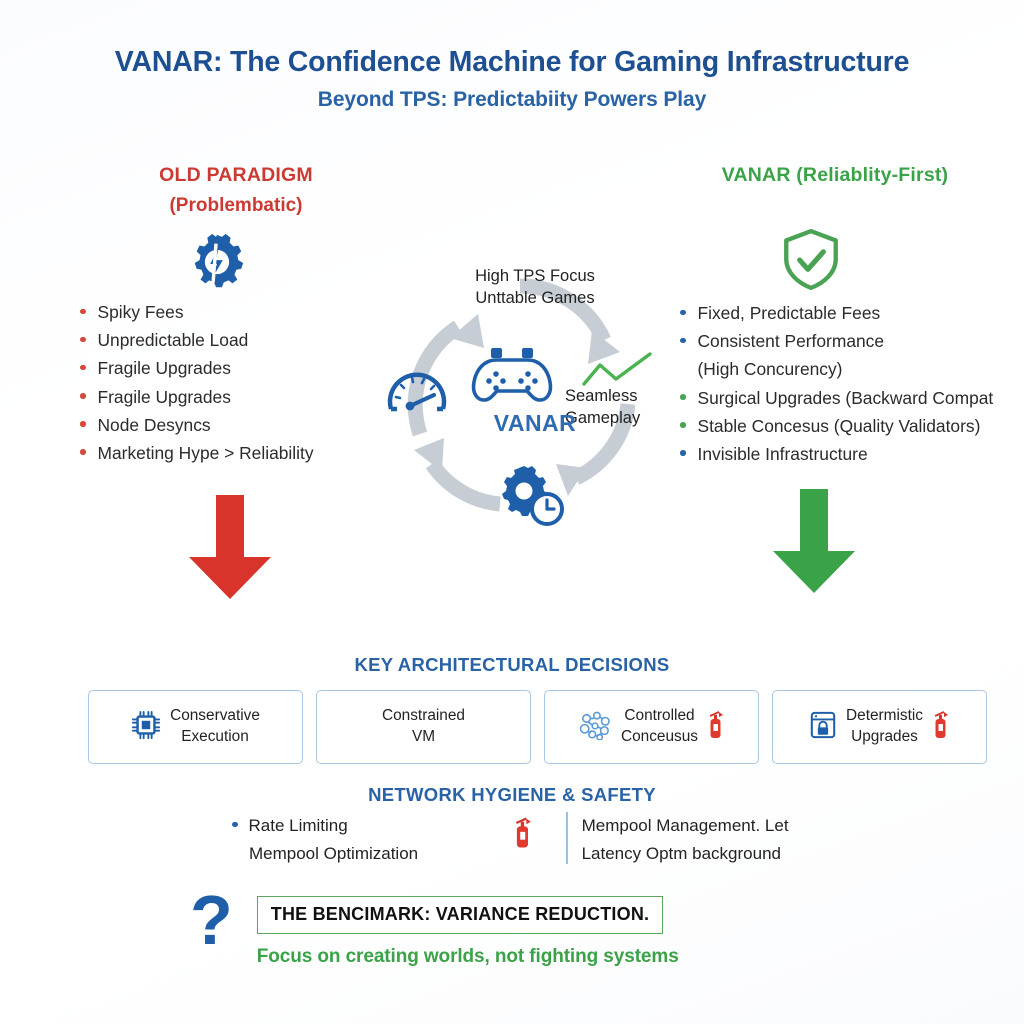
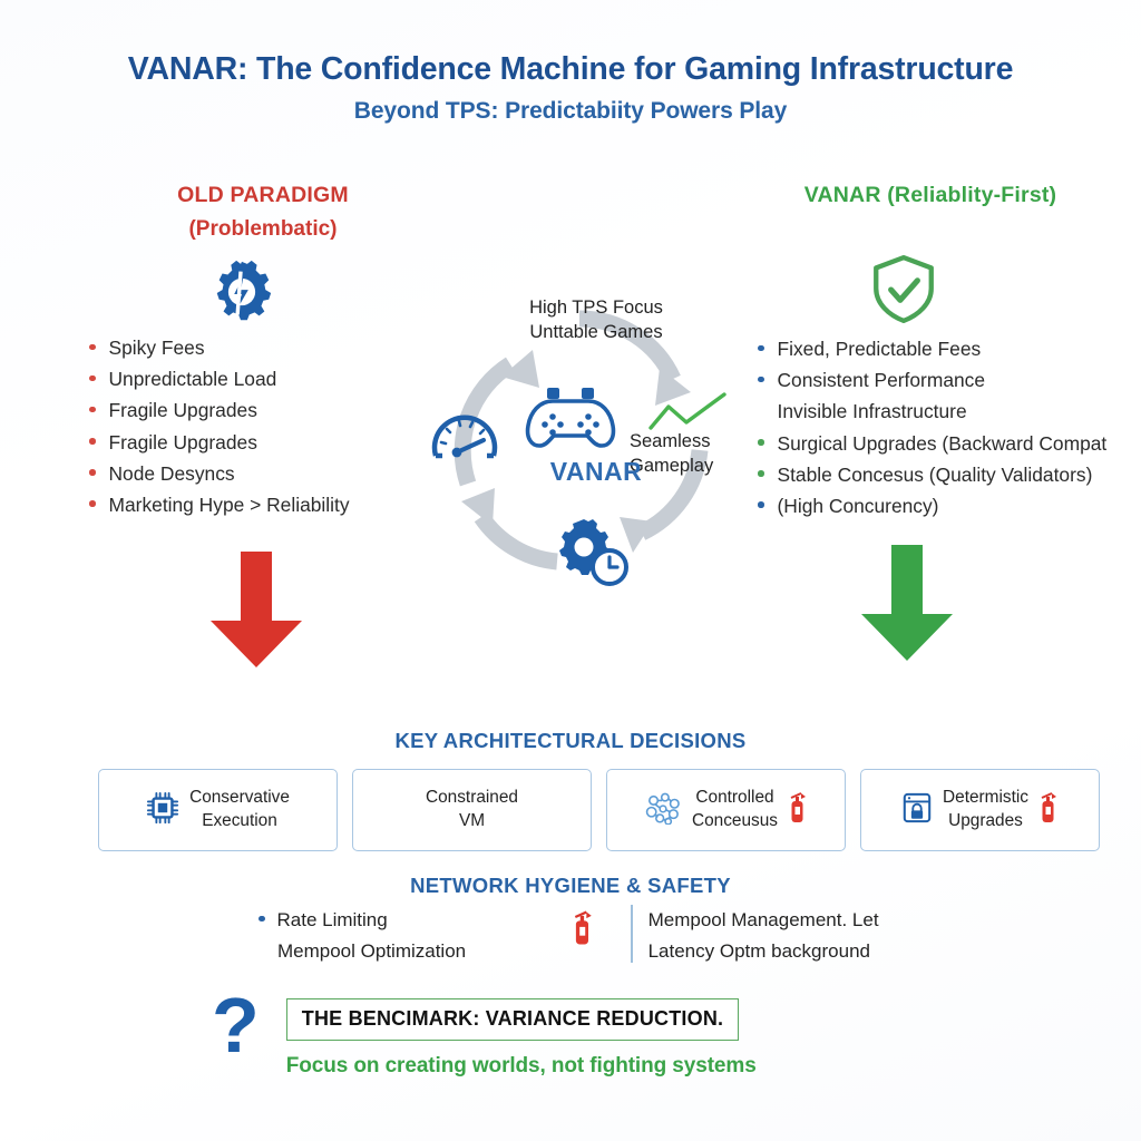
  VANAR: The Confidence Machine for Gaming Infrastructure
  Beyond TPS: Predictabiity Powers Play
  OLD PARADIGM
  (Problembatic)
  Spiky Fees
  Unpredictable Load
  Fragile Upgrades
  Fragile Upgrades
  Node Desyncs
  Marketing Hype > Reliability
  VANAR (Reliablity-First)
  Fixed, Predictable Fees
  Consistent Performance
- (High Concurency)
+ Invisible Infrastructure
  Surgical Upgrades (Backward Compat
  Stable Concesus (Quality Validators)
- Invisible Infrastructure
+ (High Concurency)
  High TPS Focus
  Unttable Games
  Seamless
  Gameplay
  VANAR
  KEY ARCHITECTURAL DECISIONS
  Conservative
  Execution
  Constrained
  VM
  Controlled
  Conceusus
  Determistic
  Upgrades
  NETWORK HYGIENE & SAFETY
  Rate Limiting
  Mempool Optimization
  Mempool Management. Let
  Latency Optm background
  ?
  THE BENCIMARK: VARIANCE REDUCTION.
  Focus on creating worlds, not fighting systems
